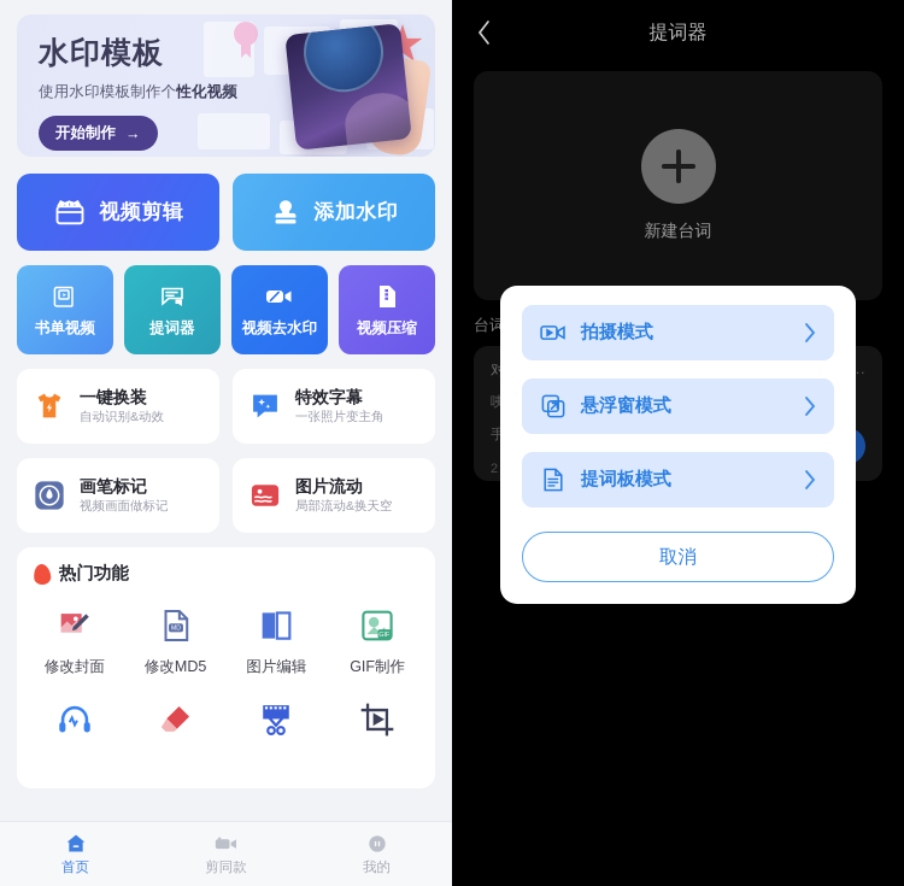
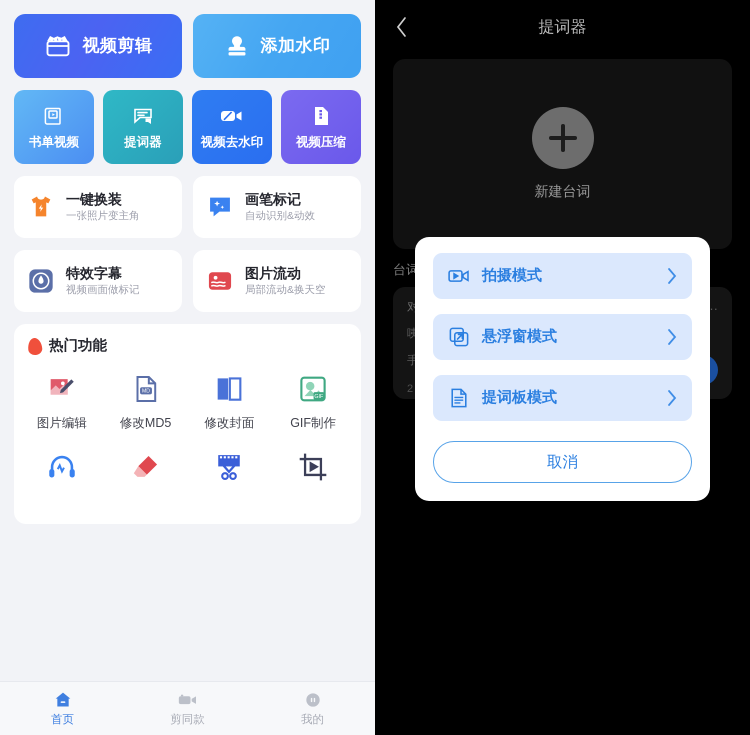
- 水印模板
- 使用水印模板制作个性化视频
- 开始制作
- →
  视频剪辑
  添加水印
  书单视频
  提词器
  视频去水印
  视频压缩
  一键换装
- 自动识别&动效
+ 一张照片变主角
- 特效字幕
+ 画笔标记
- 一张照片变主角
+ 自动识别&动效
- 画笔标记
+ 特效字幕
  视频画面做标记
  图片流动
  局部流动&换天空
  热门功能
- 修改封面
+ 图片编辑
  修改MD5
- 图片编辑
+ 修改封面
  GIF制作
  首页
  剪同款
  我的
  提词器
  新建台词
  台词
  对
  咦
  手
  2
  拍摄模式
  悬浮窗模式
  提词板模式
  取消
